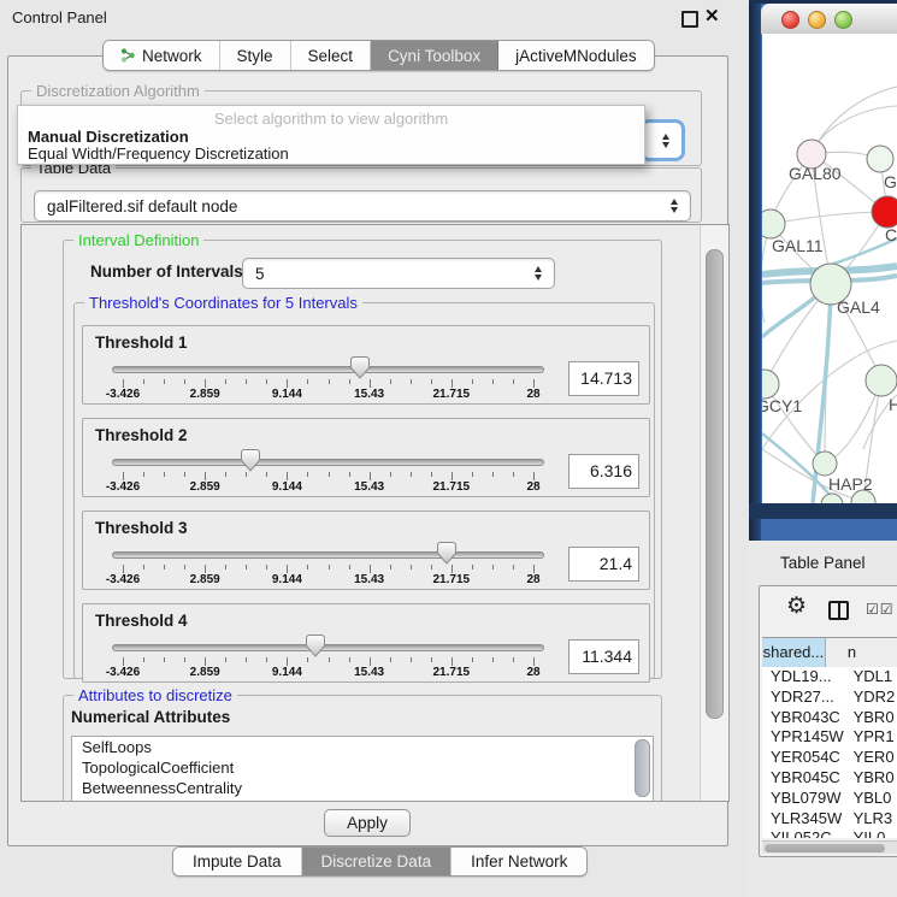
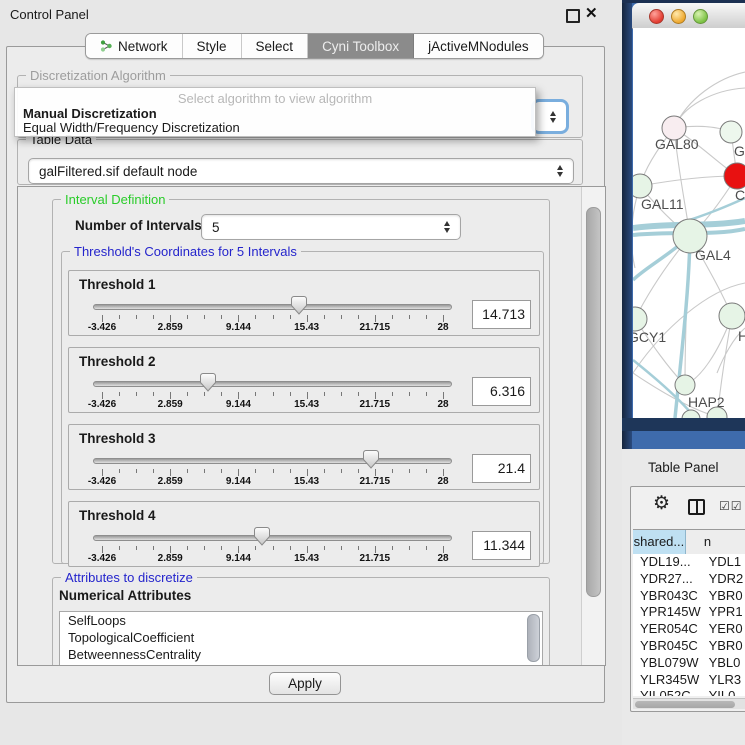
  Control Panel
  ✕
  Network
  Style
  Select
  Cyni Toolbox
  jActiveMNodules
  Discretization Algorithm
  Select algorithm to view algorithm
  Manual Discretization
  Equal Width/Frequency Discretization
  Table Data
  galFiltered.sif default node
  Interval Definition
  Number of Intervals
  5
  Threshold's Coordinates for 5 Intervals
  Threshold 1
  -3.426
  2.859
  9.144
  15.43
  21.715
  28
  14.713
  Threshold 2
  -3.426
  2.859
  9.144
  15.43
  21.715
  28
  6.316
  Threshold 3
  -3.426
  2.859
  9.144
  15.43
  21.715
  28
  21.4
  Threshold 4
  -3.426
  2.859
  9.144
  15.43
  21.715
  28
  11.344
  Attributes to discretize
  Numerical Attributes
  SelfLoops
  TopologicalCoefficient
  BetweennessCentrality
  Apply
- Impute Data
- Discretize Data
- Infer Network
  GAL80
  C
  GAL11
  GAL4
  GCY1
  H
  HAP2
  Table Panel
  ⚙
  ☑☑
  shared...
  n
  YDL19...
  YDL1
  YDR27...
  YDR2
  YBR043C
  YBR0
  YPR145W
  YPR1
  YER054C
  YER0
  YBR045C
  YBR0
  YBL079W
  YBL0
  YLR345W
  YLR3
  YIL052C
  YIL0
